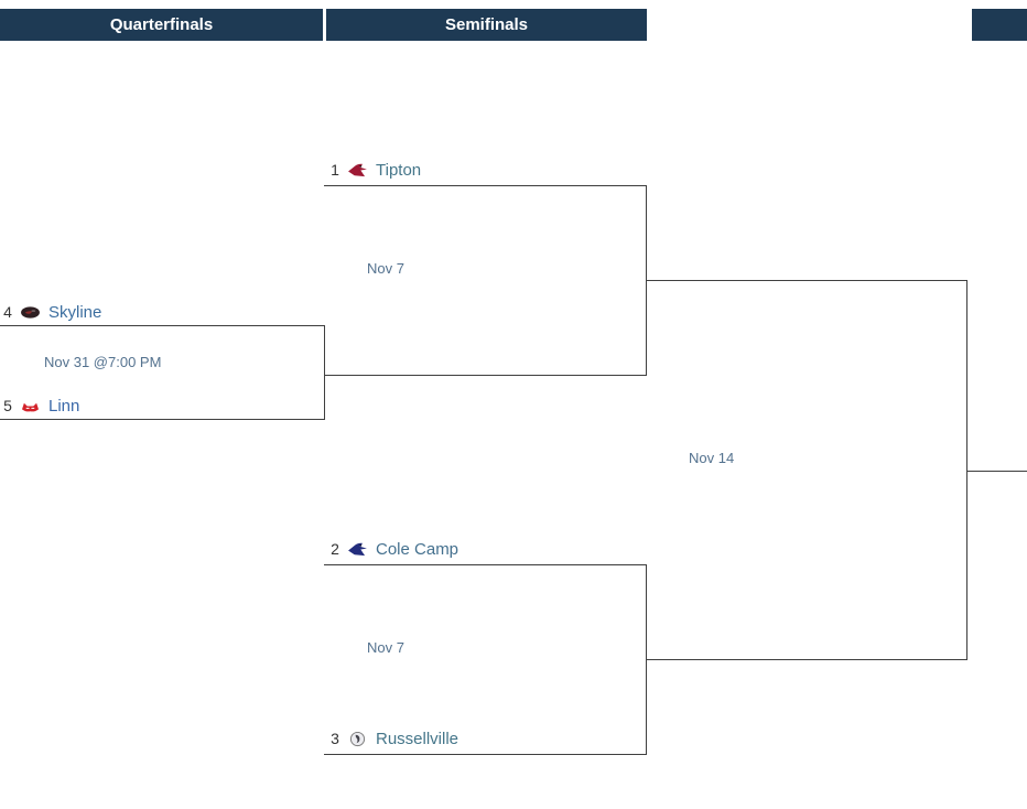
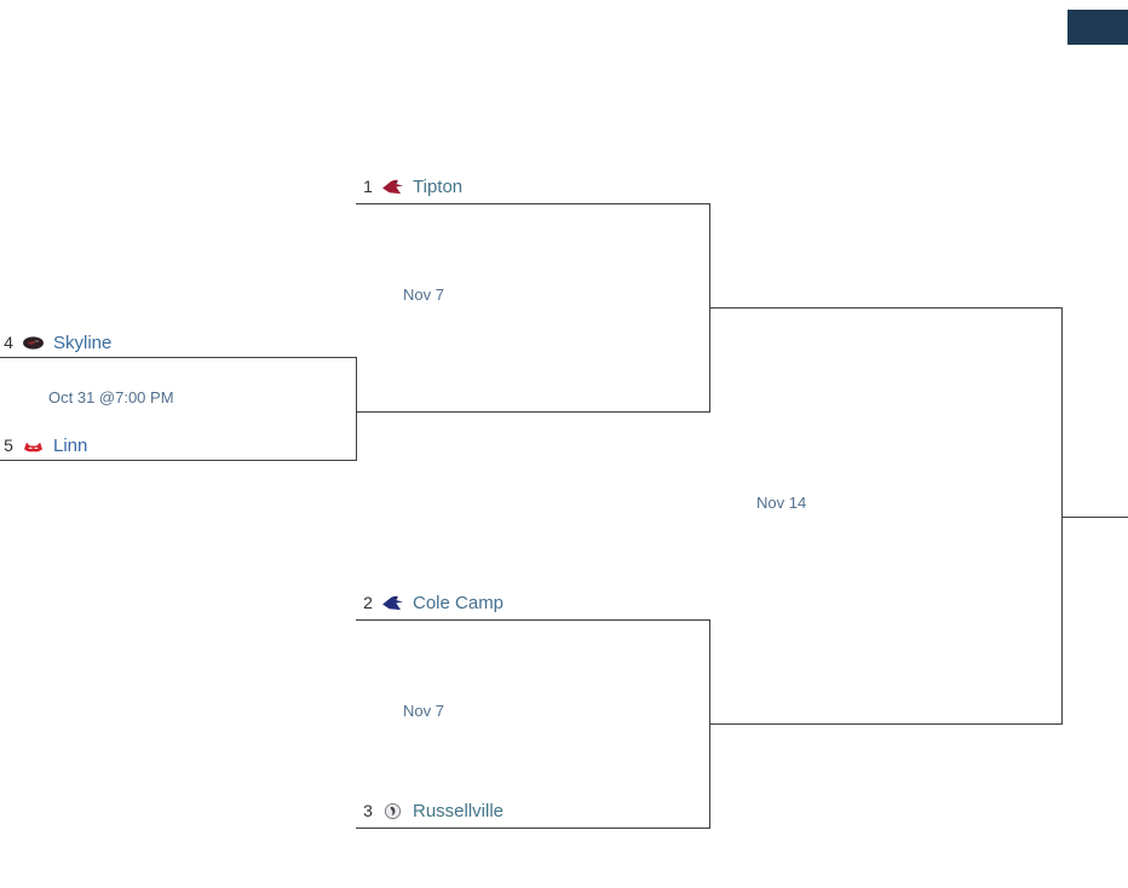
- Quarterfinals
- Semifinals
  1
  Tipton
  4
  Skyline
  5
  Linn
  2
  Cole Camp
  3
  Russellville
- Nov 31 @7:00 PM
+ Oct 31 @7:00 PM
  Nov 7
  Nov 7
  Nov 14
